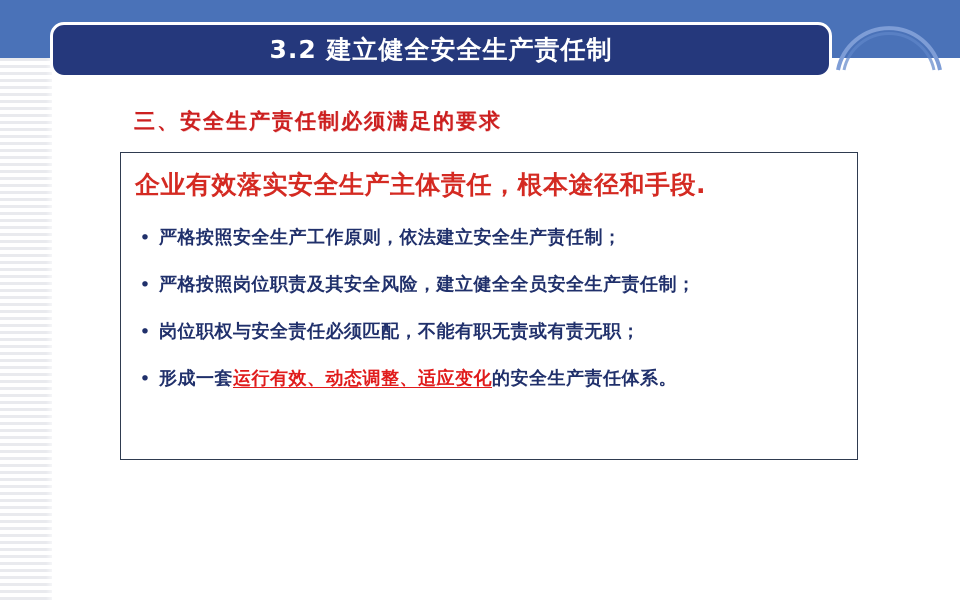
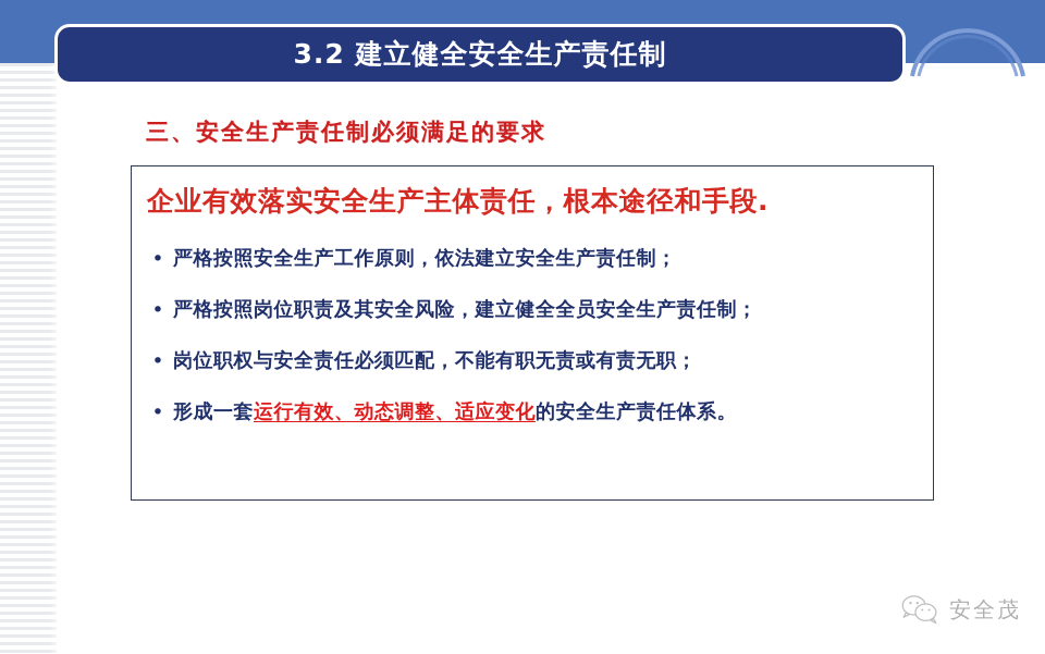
  3.2 建立健全安全生产责任制
  三、安全生产责任制必须满足的要求
  企业有效落实安全生产主体责任，根本途径和手段.
  •
  严格按照安全生产工作原则，依法建立安全生产责任制；
  •
  严格按照岗位职责及其安全风险，建立健全全员安全生产责任制；
  •
  岗位职权与安全责任必须匹配，不能有职无责或有责无职；
  •
  形成一套运行有效、动态调整、适应变化的安全生产责任体系。
+ 安全茂
